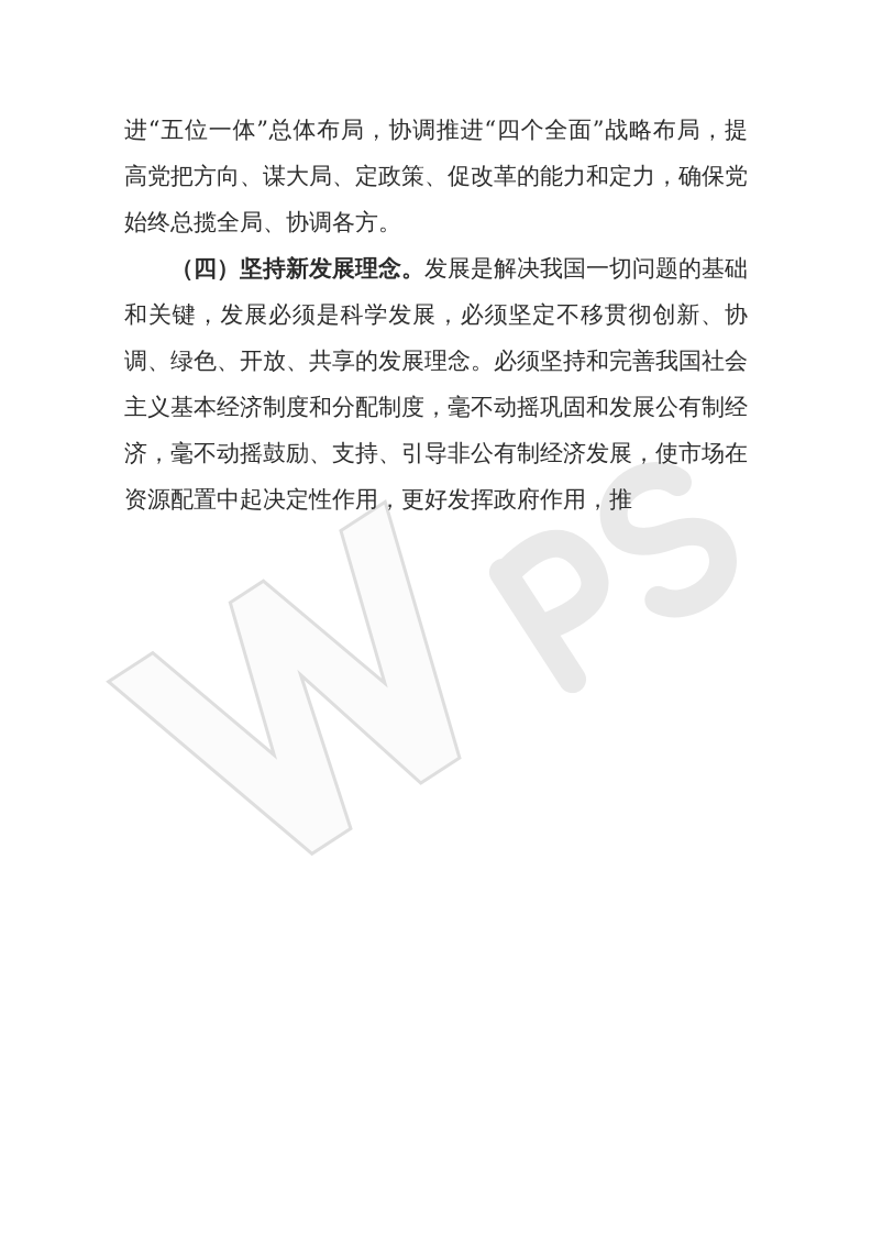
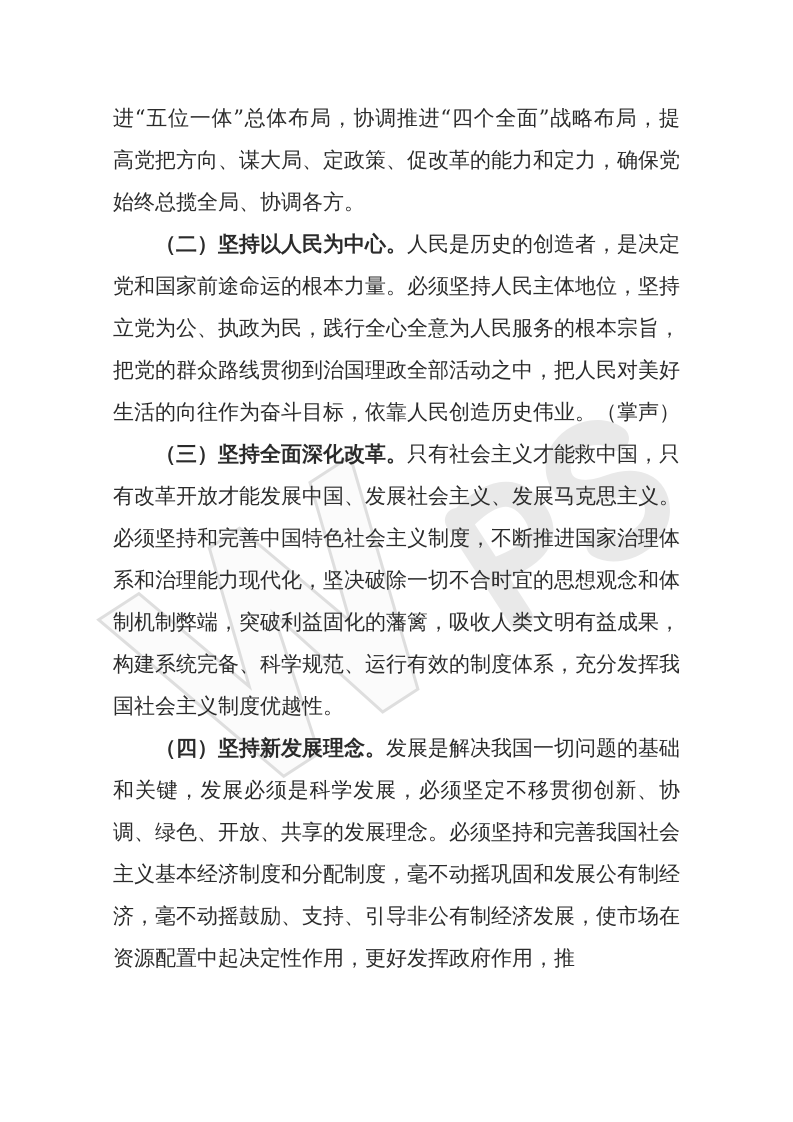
  进“五位一体”总体布局，协调推进“四个全面”战略布局，提高党把方向、谋大局、定政策、促改革的能力和定力，确保党始终总揽全局、协调各方。
+ （二）坚持以人民为中心。人民是历史的创造者，是决定党和国家前途命运的根本力量。必须坚持人民主体地位，坚持立党为公、执政为民，践行全心全意为人民服务的根本宗旨，把党的群众路线贯彻到治国理政全部活动之中，把人民对美好生活的向往作为奋斗目标，依靠人民创造历史伟业。（掌声）
+ （三）坚持全面深化改革。只有社会主义才能救中国，只有改革开放才能发展中国、发展社会主义、发展马克思主义。必须坚持和完善中国特色社会主义制度，不断推进国家治理体系和治理能力现代化，坚决破除一切不合时宜的思想观念和体制机制弊端，突破利益固化的藩篱，吸收人类文明有益成果，构建系统完备、科学规范、运行有效的制度体系，充分发挥我国社会主义制度优越性。
  （四）坚持新发展理念。发展是解决我国一切问题的基础和关键，发展必须是科学发展，必须坚定不移贯彻创新、协调、绿色、开放、共享的发展理念。必须坚持和完善我国社会主义基本经济制度和分配制度，毫不动摇巩固和发展公有制经济，毫不动摇鼓励、支持、引导非公有制经济发展，使市场在资源配置中起决定性作用，更好发挥政府作用，推
